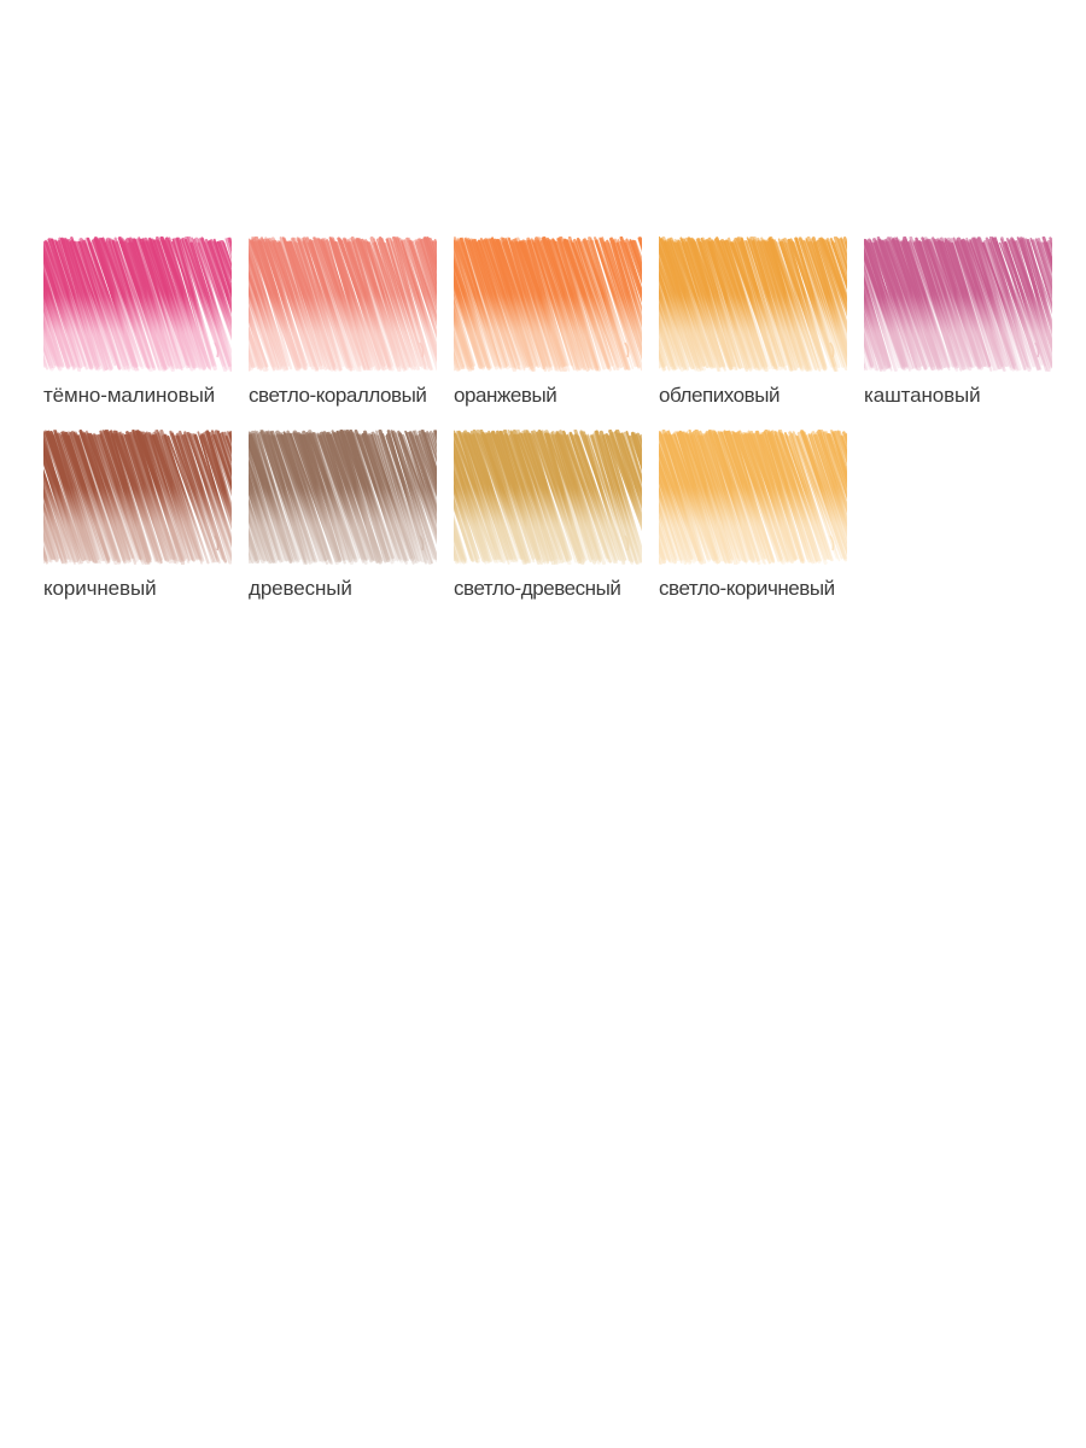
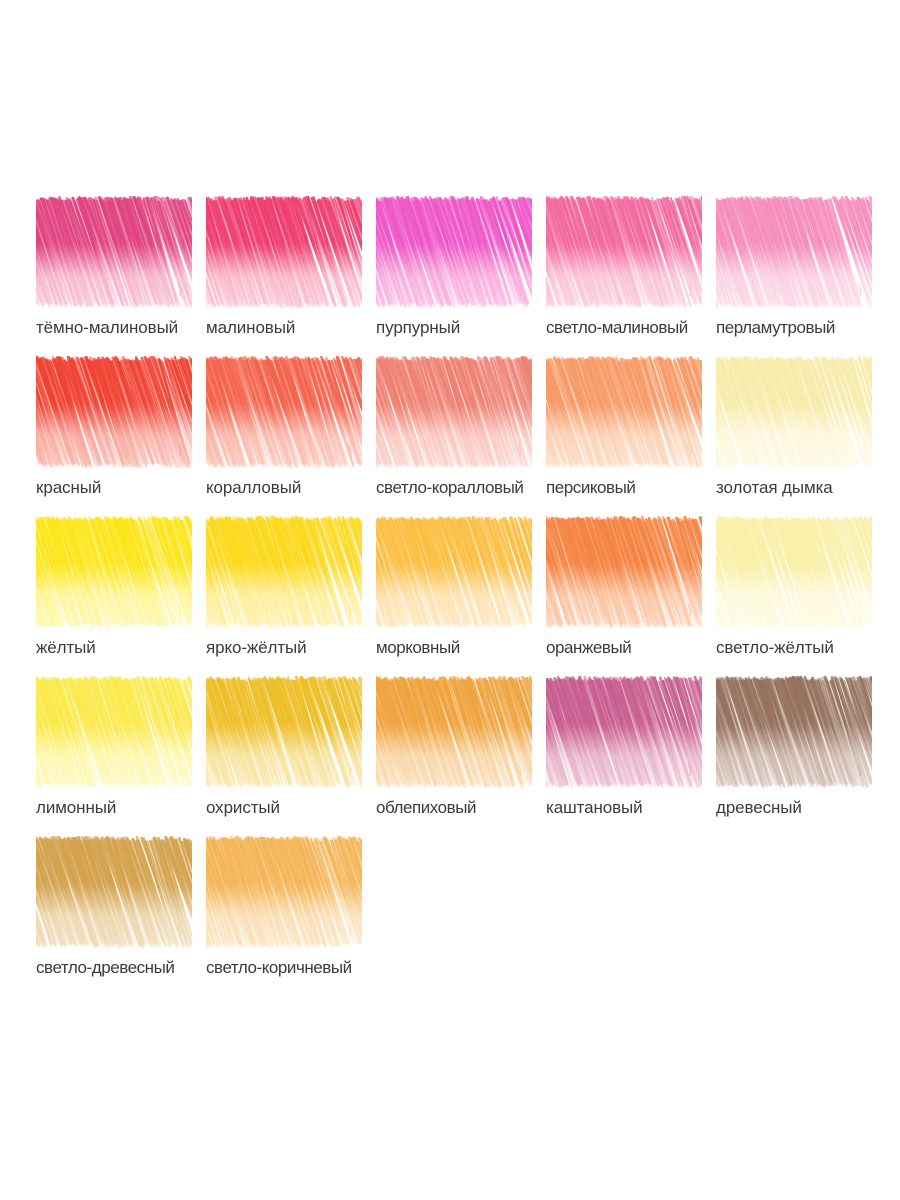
  тёмно-малиновый
+ малиновый
+ пурпурный
+ светло-малиновый
+ перламутровый
+ красный
+ коралловый
  светло-коралловый
+ персиковый
+ золотая дымка
+ жёлтый
+ ярко-жёлтый
+ морковный
  оранжевый
+ светло-жёлтый
+ лимонный
+ охристый
  облепиховый
  каштановый
- коричневый
  древесный
  светло-древесный
  светло-коричневый
